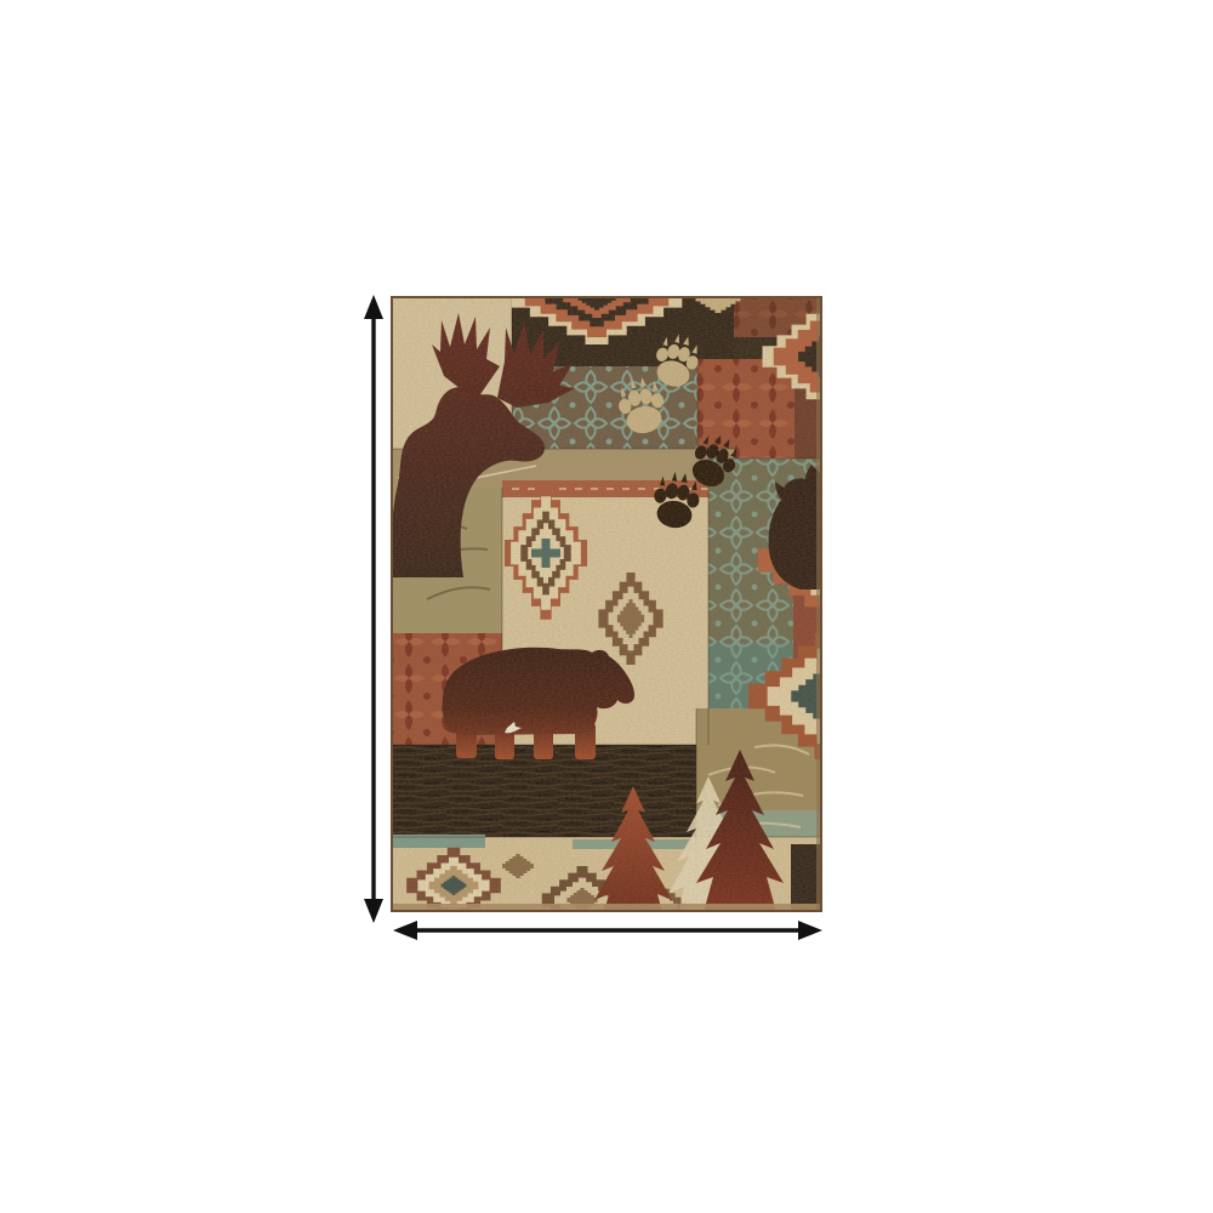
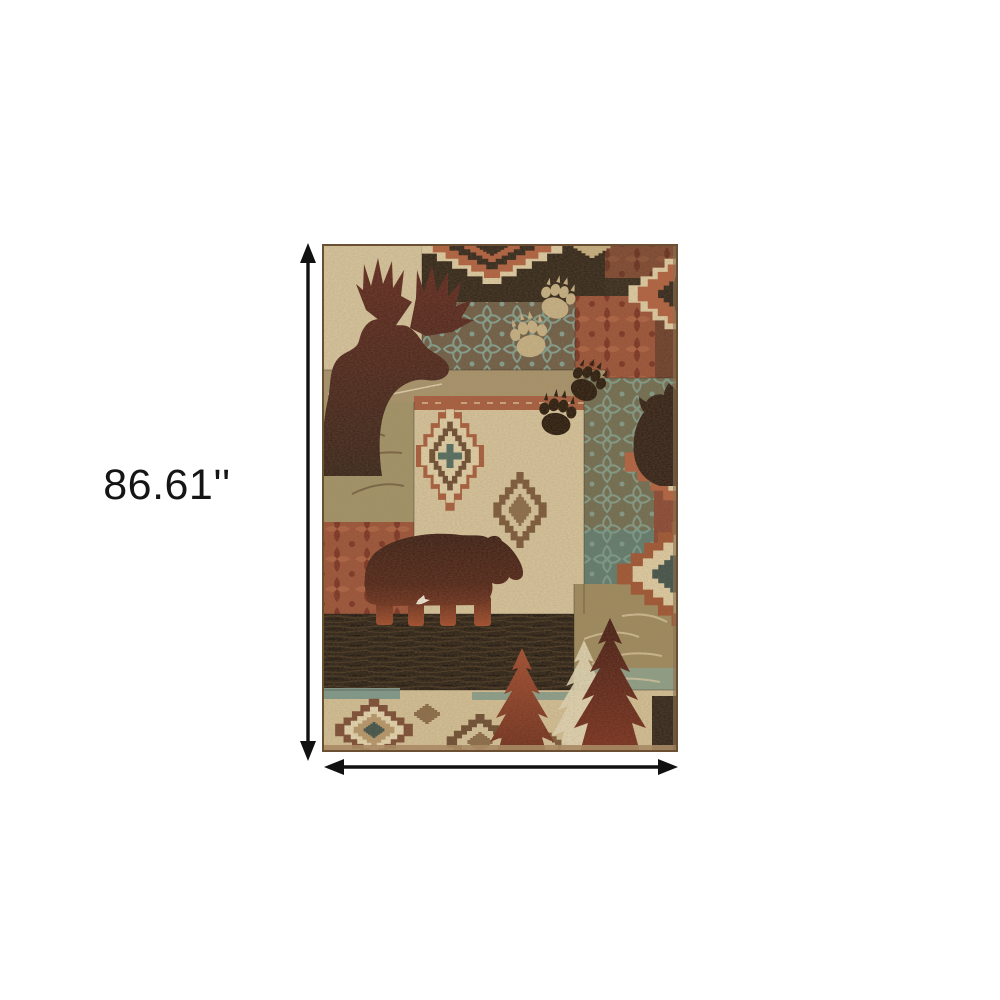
+ 86.61''
